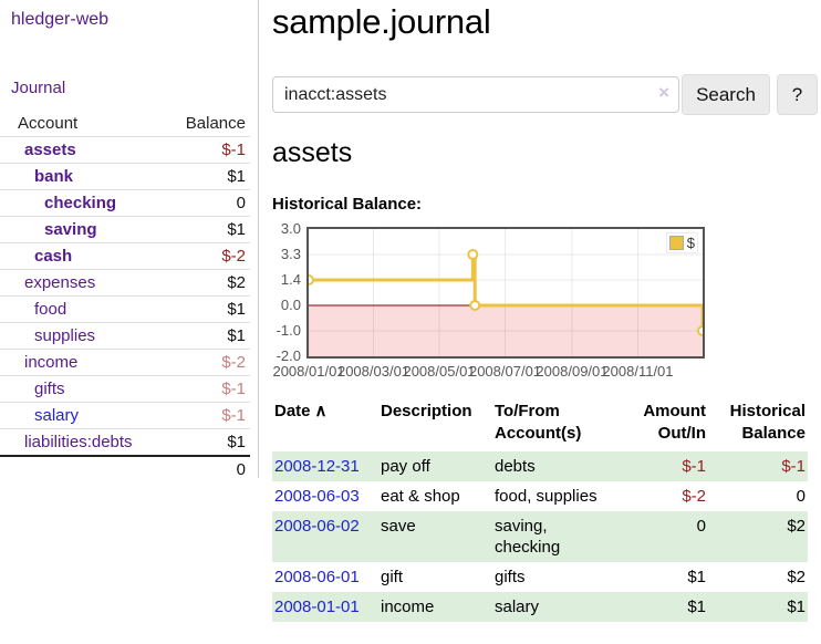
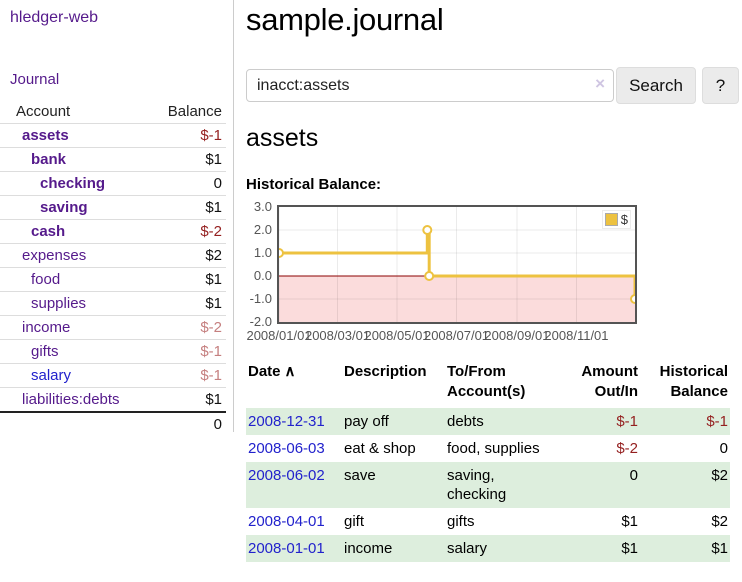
  hledger-web
  Journal
  Account	Balance
  assets	$-1
  bank	$1
  checking	0
  saving	$1
  cash	$-2
  expenses	$2
  food	$1
  supplies	$1
  income	$-2
  gifts	$-1
  salary	$-1
  liabilities:debts	$1
  	0
  sample.journal
  inacct:assets
  ×
  Search
  ?
  assets
  Historical Balance:
  $
  3.0
- 3.3
+ 2.0
- 1.4
+ 1.0
  0.0
  -1.0
  -2.0
  2008/01/01
  2008/03/01
  2008/05/01
  2008/07/01
  2008/09/01
  2008/11/01
  Date ∧	Description	To/From Account(s)	Amount Out/In	Historical Balance
  2008-12-31	pay off	debts	$-1	$-1
  2008-06-03	eat & shop	food, supplies	$-2	0
  2008-06-02	save	saving, checking	0	$2
- 2008-06-01	gift	gifts	$1	$2
+ 2008-04-01	gift	gifts	$1	$2
  2008-01-01	income	salary	$1	$1
